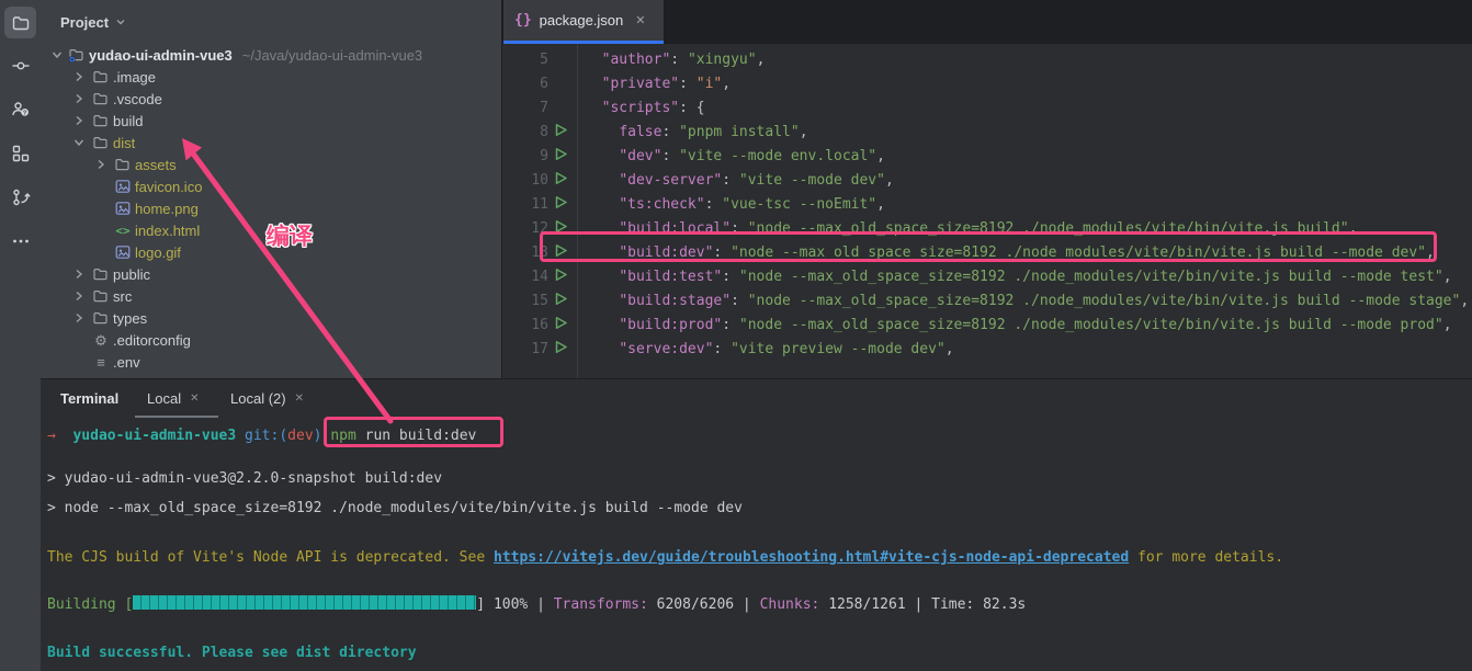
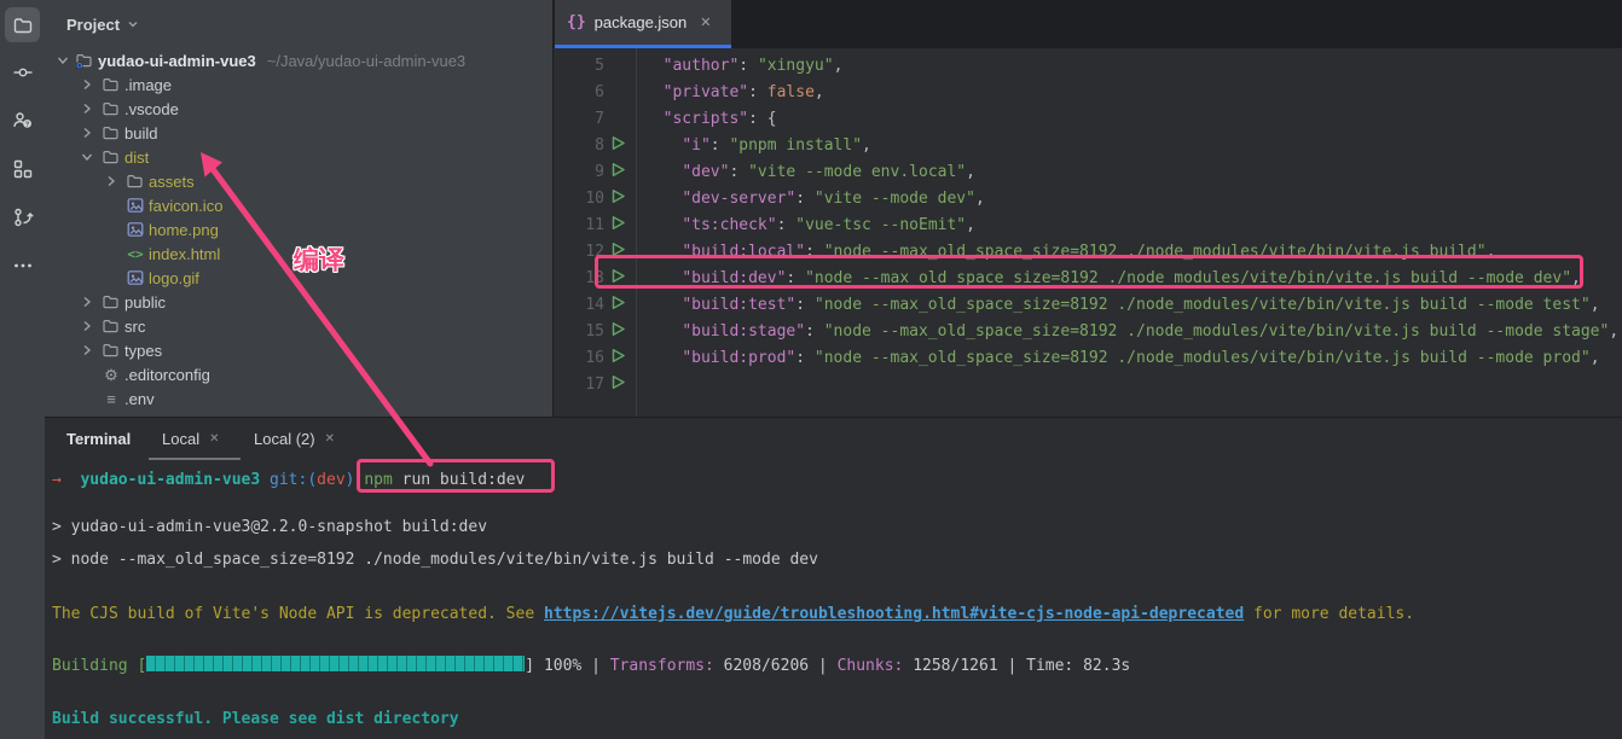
  Project
  yudao-ui-admin-vue3 ~/Java/yudao-ui-admin-vue3
  .image
  .vscode
  build
  dist
  assets
  favicon.ico
  home.png
  <>
  index.html
  logo.gif
  public
  src
  types
  ⚙
  .editorconfig
  ≡
  .env
  {}
  package.json
  ✕
  5
  "author": "xingyu",
  6
- "private": "i",
+ "private": false,
  7
  "scripts": {
  8
- false: "pnpm install",
+ "i": "pnpm install",
  9
  "dev": "vite --mode env.local",
  10
  "dev-server": "vite --mode dev",
  11
  "ts:check": "vue-tsc --noEmit",
  12
  "build:local": "node --max_old_space_size=8192 ./node_modules/vite/bin/vite.js build",
  13
  "build:dev": "node --max_old_space_size=8192 ./node_modules/vite/bin/vite.js build --mode dev",
  14
  "build:test": "node --max_old_space_size=8192 ./node_modules/vite/bin/vite.js build --mode test",
  15
  "build:stage": "node --max_old_space_size=8192 ./node_modules/vite/bin/vite.js build --mode stage",
  16
  "build:prod": "node --max_old_space_size=8192 ./node_modules/vite/bin/vite.js build --mode prod",
  17
- "serve:dev": "vite preview --mode dev",
  Terminal
  Local
  ✕
  Local (2)
  ✕
  → yudao-ui-admin-vue3 git:(dev) npm run build:dev
  > yudao-ui-admin-vue3@2.2.0-snapshot build:dev
  > node --max_old_space_size=8192 ./node_modules/vite/bin/vite.js build --mode dev
  The CJS build of Vite's Node API is deprecated. See https://vitejs.dev/guide/troubleshooting.html#vite-cjs-node-api-deprecated for more details.
  Building [ ] 100% | Transforms: 6208/6206 | Chunks: 1258/1261 | Time: 82.3s
  Build successful. Please see dist directory
  编译
